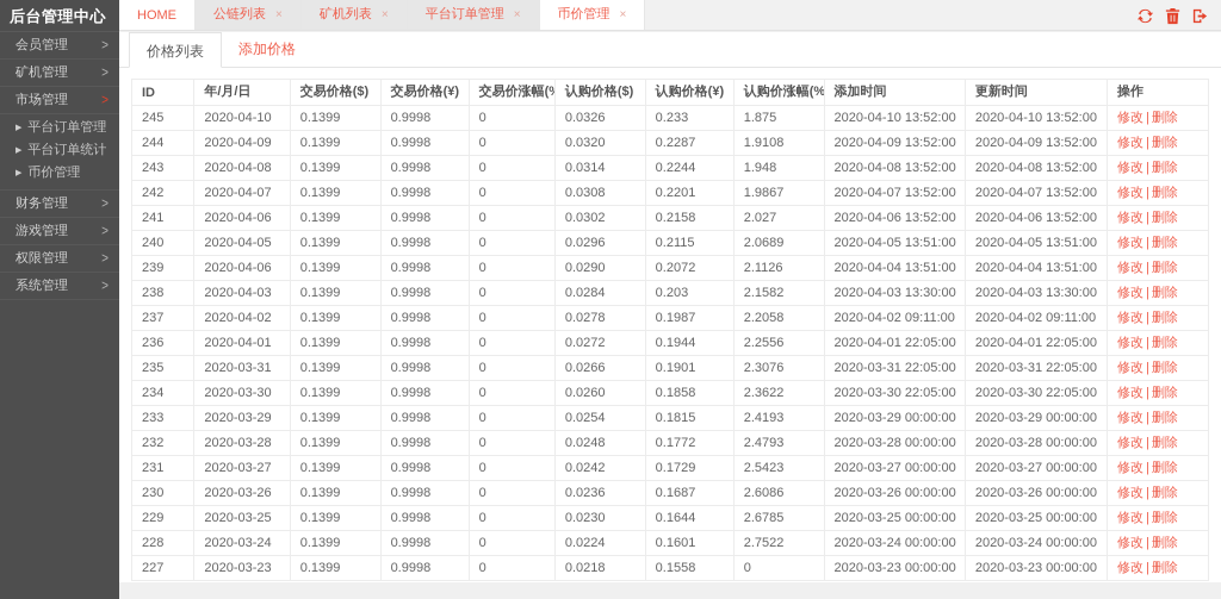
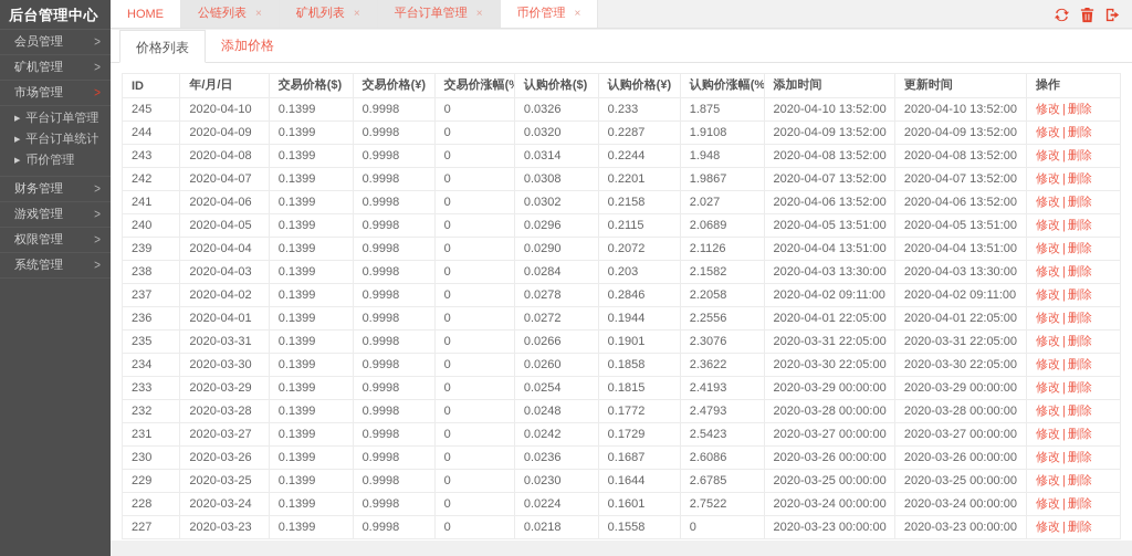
  后台管理中心
  会员管理
  >
  矿机管理
  >
  市场管理
  >
  平台订单管理
  平台订单统计
  币价管理
  财务管理
  >
  游戏管理
  >
  权限管理
  >
  系统管理
  >
  HOME
  公链列表
  ×
  矿机列表
  ×
  平台订单管理
  ×
  币价管理
  ×
  价格列表
  添加价格
  ID	年/月/日	交易价格($)	交易价格(¥)	交易价涨幅(	认购价格($)	认购价格(¥)	认购价涨幅(%	添加时间	更新时间	操作
  245	2020-04-10	0.1399	0.9998	0	0.0326	0.233	1.875	2020-04-10 13:52:00	2020-04-10 13:52:00	修改 | 删除
  244	2020-04-09	0.1399	0.9998	0	0.0320	0.2287	1.9108	2020-04-09 13:52:00	2020-04-09 13:52:00	修改 | 删除
  243	2020-04-08	0.1399	0.9998	0	0.0314	0.2244	1.948	2020-04-08 13:52:00	2020-04-08 13:52:00	修改 | 删除
  242	2020-04-07	0.1399	0.9998	0	0.0308	0.2201	1.9867	2020-04-07 13:52:00	2020-04-07 13:52:00	修改 | 删除
  241	2020-04-06	0.1399	0.9998	0	0.0302	0.2158	2.027	2020-04-06 13:52:00	2020-04-06 13:52:00	修改 | 删除
  240	2020-04-05	0.1399	0.9998	0	0.0296	0.2115	2.0689	2020-04-05 13:51:00	2020-04-05 13:51:00	修改 | 删除
- 239	2020-04-06	0.1399	0.9998	0	0.0290	0.2072	2.1126	2020-04-04 13:51:00	2020-04-04 13:51:00	修改 | 删除
+ 239	2020-04-04	0.1399	0.9998	0	0.0290	0.2072	2.1126	2020-04-04 13:51:00	2020-04-04 13:51:00	修改 | 删除
  238	2020-04-03	0.1399	0.9998	0	0.0284	0.203	2.1582	2020-04-03 13:30:00	2020-04-03 13:30:00	修改 | 删除
- 237	2020-04-02	0.1399	0.9998	0	0.0278	0.1987	2.2058	2020-04-02 09:11:00	2020-04-02 09:11:00	修改 | 删除
+ 237	2020-04-02	0.1399	0.9998	0	0.0278	0.2846	2.2058	2020-04-02 09:11:00	2020-04-02 09:11:00	修改 | 删除
  236	2020-04-01	0.1399	0.9998	0	0.0272	0.1944	2.2556	2020-04-01 22:05:00	2020-04-01 22:05:00	修改 | 删除
  235	2020-03-31	0.1399	0.9998	0	0.0266	0.1901	2.3076	2020-03-31 22:05:00	2020-03-31 22:05:00	修改 | 删除
  234	2020-03-30	0.1399	0.9998	0	0.0260	0.1858	2.3622	2020-03-30 22:05:00	2020-03-30 22:05:00	修改 | 删除
  233	2020-03-29	0.1399	0.9998	0	0.0254	0.1815	2.4193	2020-03-29 00:00:00	2020-03-29 00:00:00	修改 | 删除
  232	2020-03-28	0.1399	0.9998	0	0.0248	0.1772	2.4793	2020-03-28 00:00:00	2020-03-28 00:00:00	修改 | 删除
  231	2020-03-27	0.1399	0.9998	0	0.0242	0.1729	2.5423	2020-03-27 00:00:00	2020-03-27 00:00:00	修改 | 删除
  230	2020-03-26	0.1399	0.9998	0	0.0236	0.1687	2.6086	2020-03-26 00:00:00	2020-03-26 00:00:00	修改 | 删除
  229	2020-03-25	0.1399	0.9998	0	0.0230	0.1644	2.6785	2020-03-25 00:00:00	2020-03-25 00:00:00	修改 | 删除
  228	2020-03-24	0.1399	0.9998	0	0.0224	0.1601	2.7522	2020-03-24 00:00:00	2020-03-24 00:00:00	修改 | 删除
  227	2020-03-23	0.1399	0.9998	0	0.0218	0.1558	0	2020-03-23 00:00:00	2020-03-23 00:00:00	修改 | 删除
